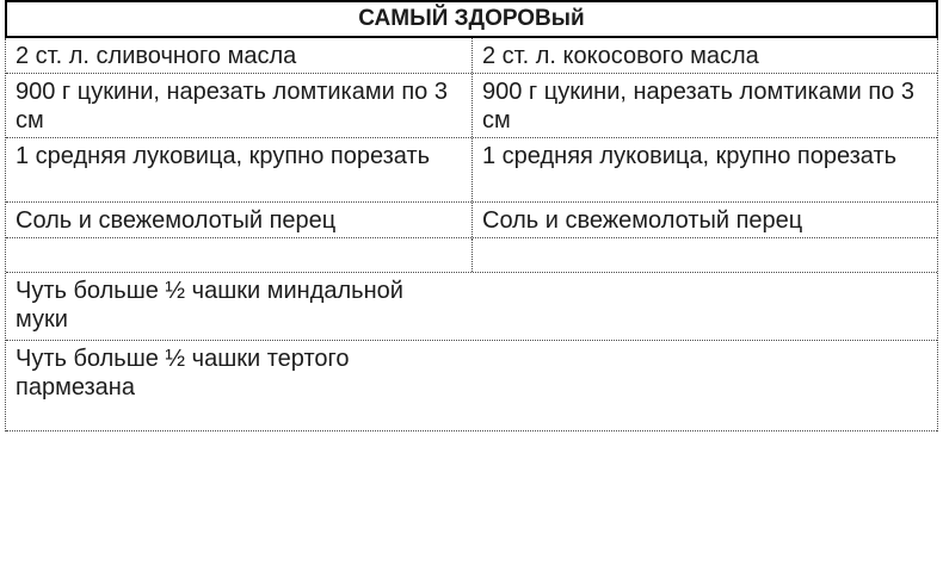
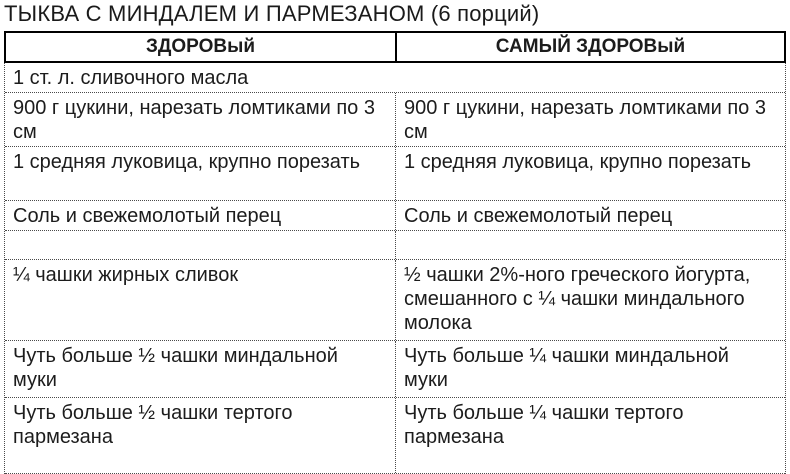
+ ТЫКВА С МИНДАЛЕМ И ПАРМЕЗАНОМ (6 порций)
+ ЗДОРОВый
  САМЫЙ ЗДОРОВый
- 2 ст. л. сливочного масла
+ 1 ст. л. сливочного масла
- 2 ст. л. кокосового масла
  900 г цукини, нарезать ломтиками по 3 см
  900 г цукини, нарезать ломтиками по 3 см
  1 средняя луковица, крупно порезать
  1 средняя луковица, крупно порезать
  Соль и свежемолотый перец
  Соль и свежемолотый перец
+ ¼ чашки жирных сливок
+ ½ чашки 2%-ного греческого йогурта, смешанного с ¼ чашки миндального молока
  Чуть больше ½ чашки миндальной муки
+ Чуть больше ¼ чашки миндальной муки
  Чуть больше ½ чашки тертого пармезана
+ Чуть больше ¼ чашки тертого пармезана
